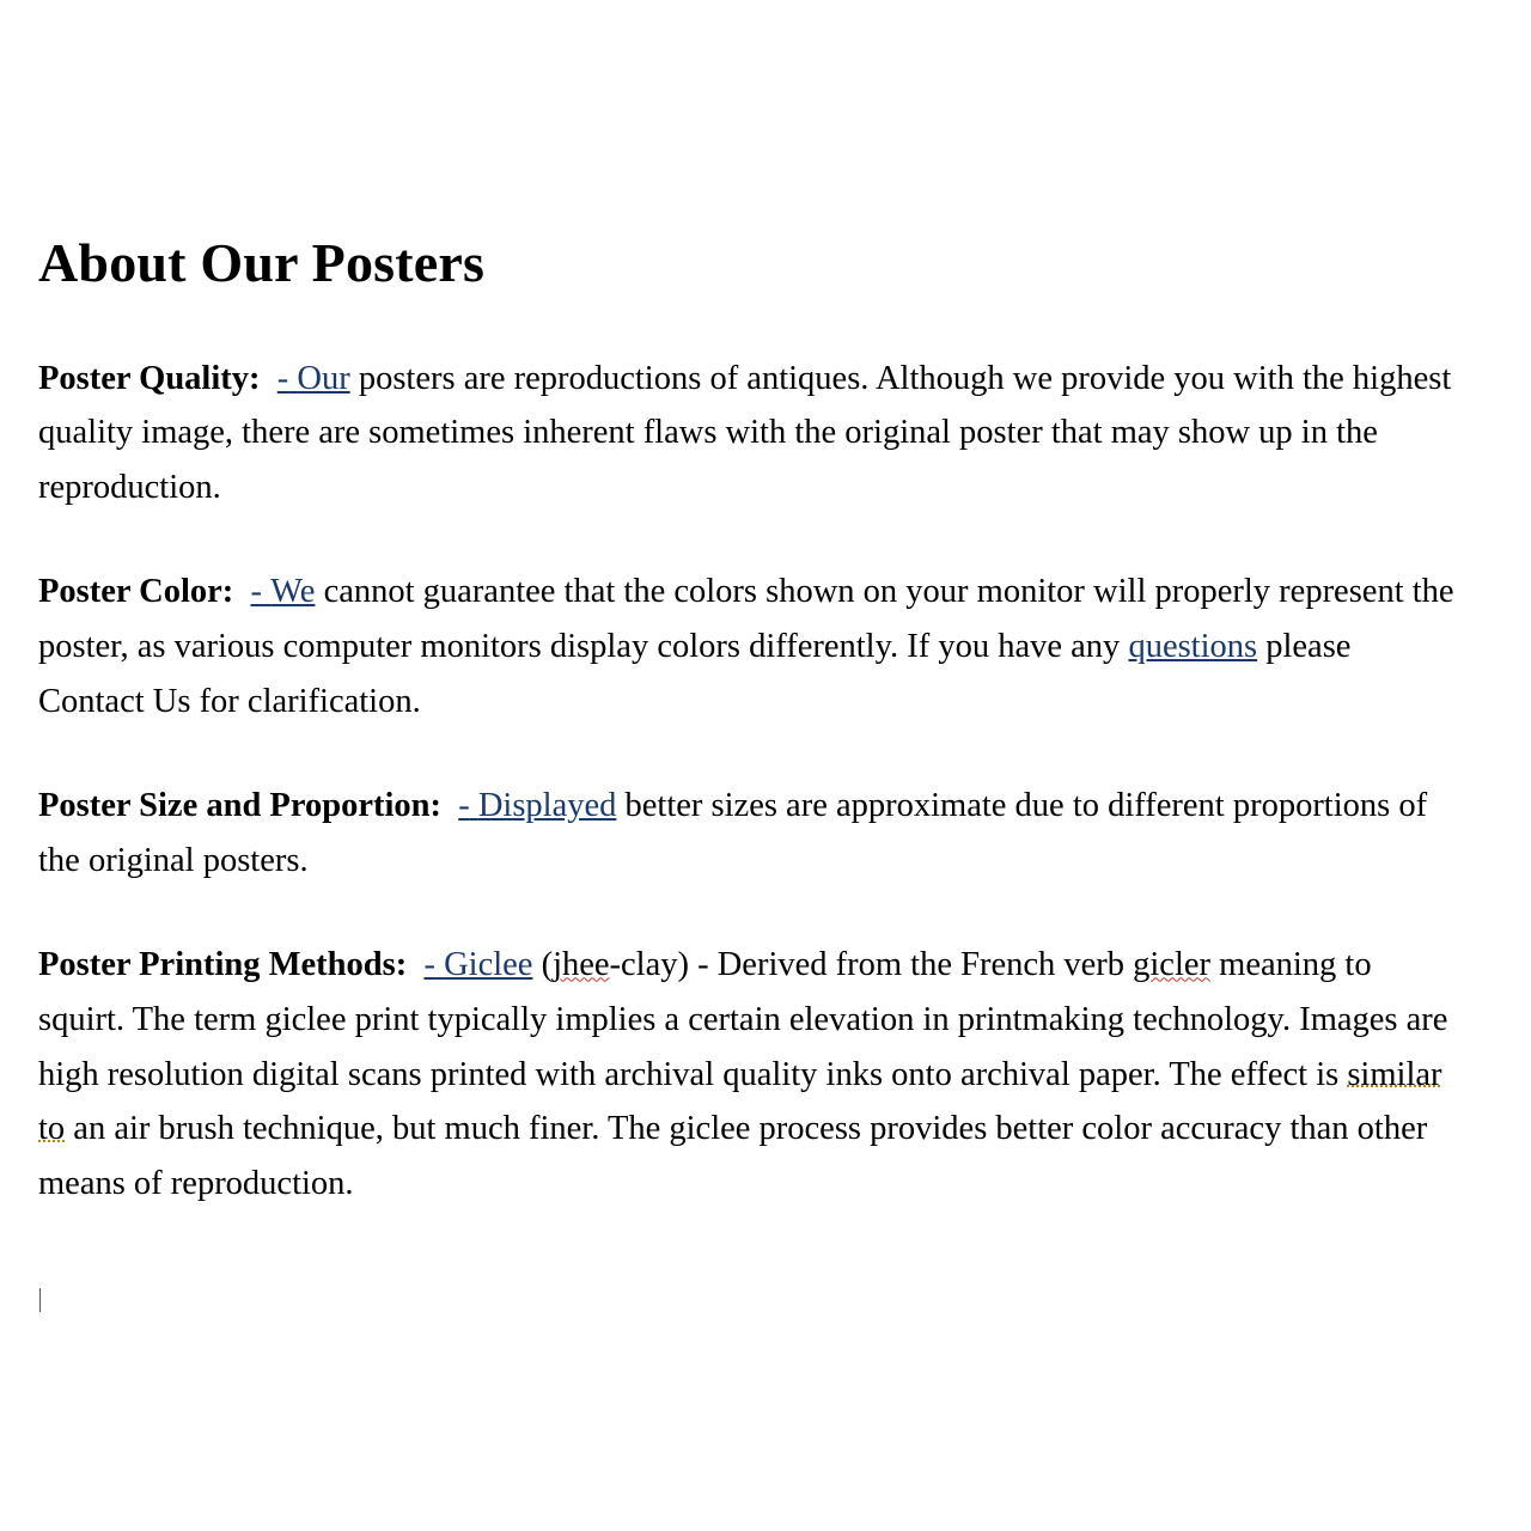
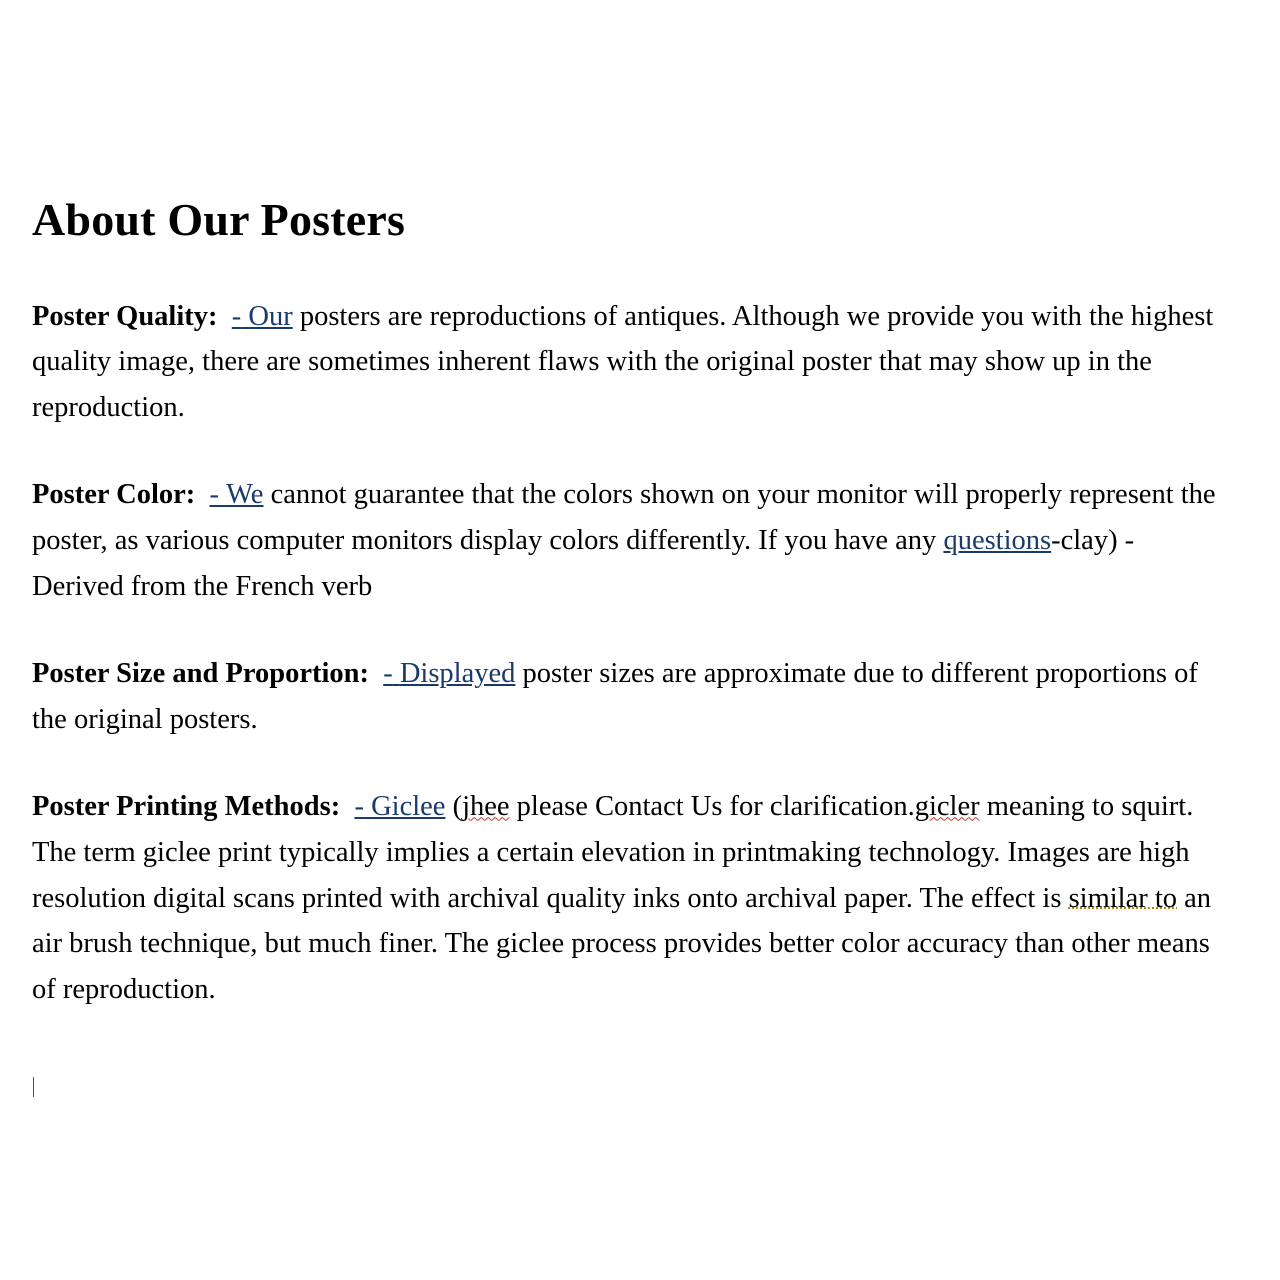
  About Our Posters
  Poster Quality: - Our posters are reproductions of antiques. Although we provide you with the highest quality image, there are sometimes inherent flaws with the original poster that may show up in the reproduction.
- Poster Color: - We cannot guarantee that the colors shown on your monitor will properly represent the poster, as various computer monitors display colors differently. If you have any questions please Contact Us for clarification.
+ Poster Color: - We cannot guarantee that the colors shown on your monitor will properly represent the poster, as various computer monitors display colors differently. If you have any questions-clay) - Derived from the French verb
- Poster Size and Proportion: - Displayed better sizes are approximate due to different proportions of the original posters.
+ Poster Size and Proportion: - Displayed poster sizes are approximate due to different proportions of the original posters.
- Poster Printing Methods: - Giclee (jhee-clay) - Derived from the French verb gicler meaning to squirt. The term giclee print typically implies a certain elevation in printmaking technology. Images are high resolution digital scans printed with archival quality inks onto archival paper. The effect is similar to an air brush technique, but much finer. The giclee process provides better color accuracy than other means of reproduction.
+ Poster Printing Methods: - Giclee (jhee please Contact Us for clarification.gicler meaning to squirt. The term giclee print typically implies a certain elevation in printmaking technology. Images are high resolution digital scans printed with archival quality inks onto archival paper. The effect is similar to an air brush technique, but much finer. The giclee process provides better color accuracy than other means of reproduction.
